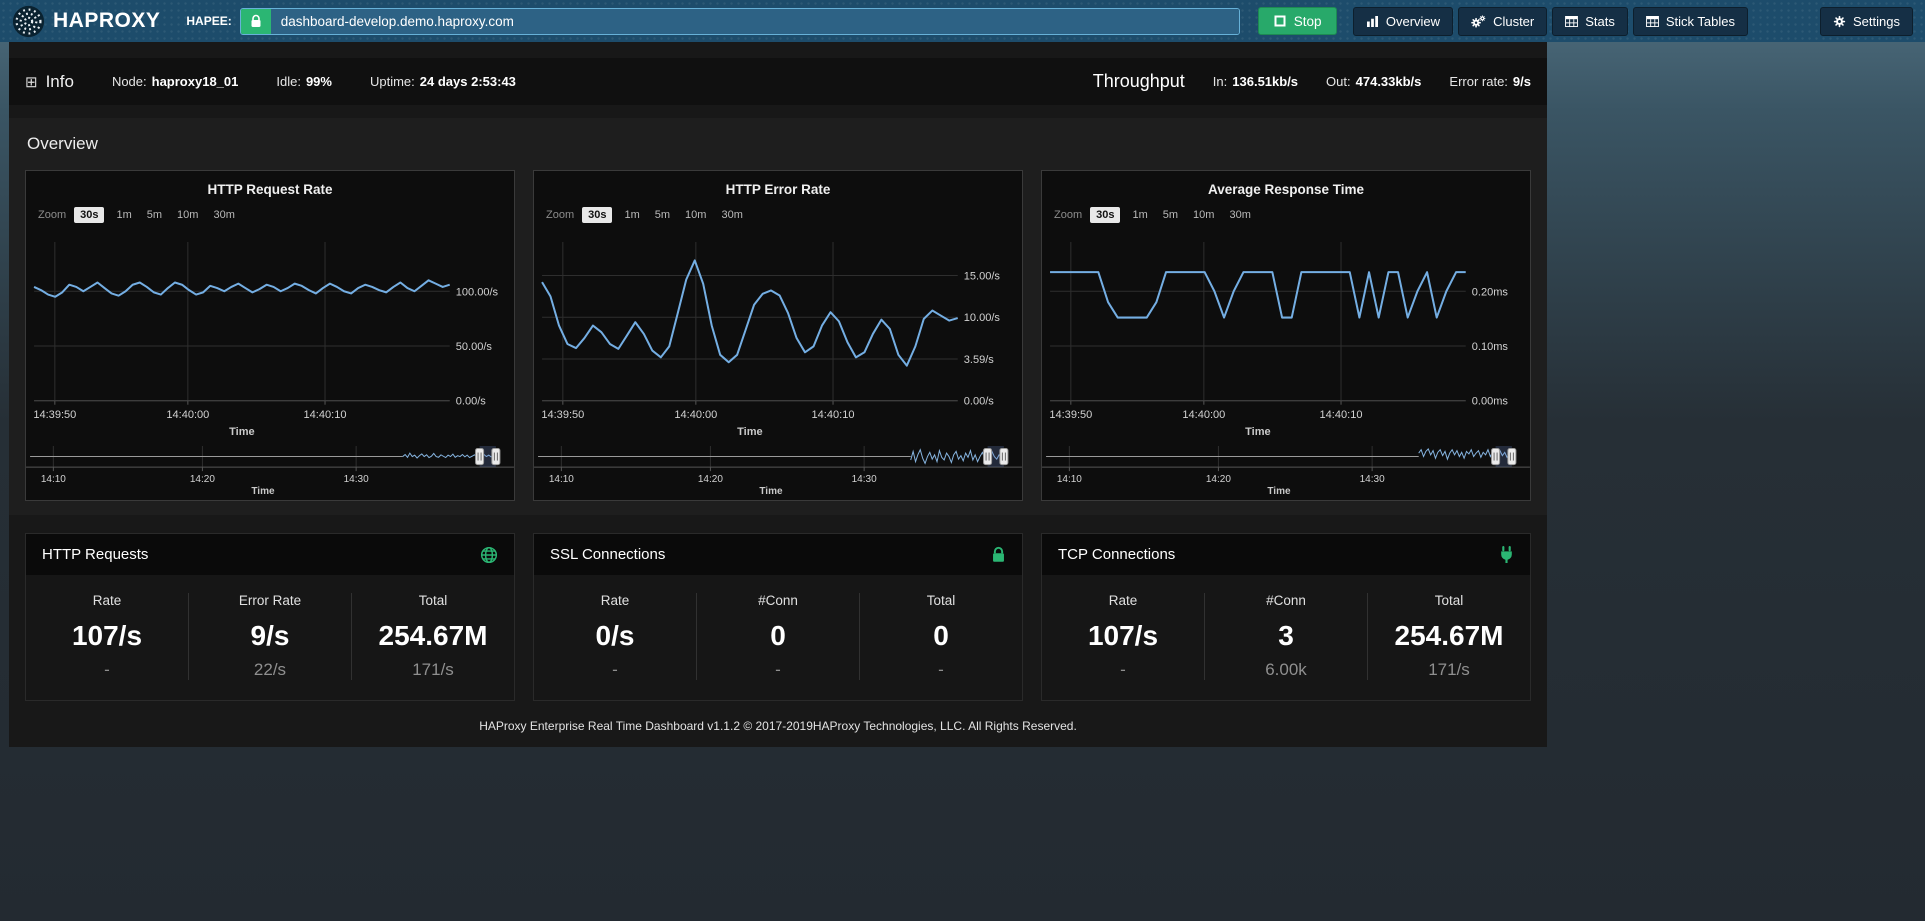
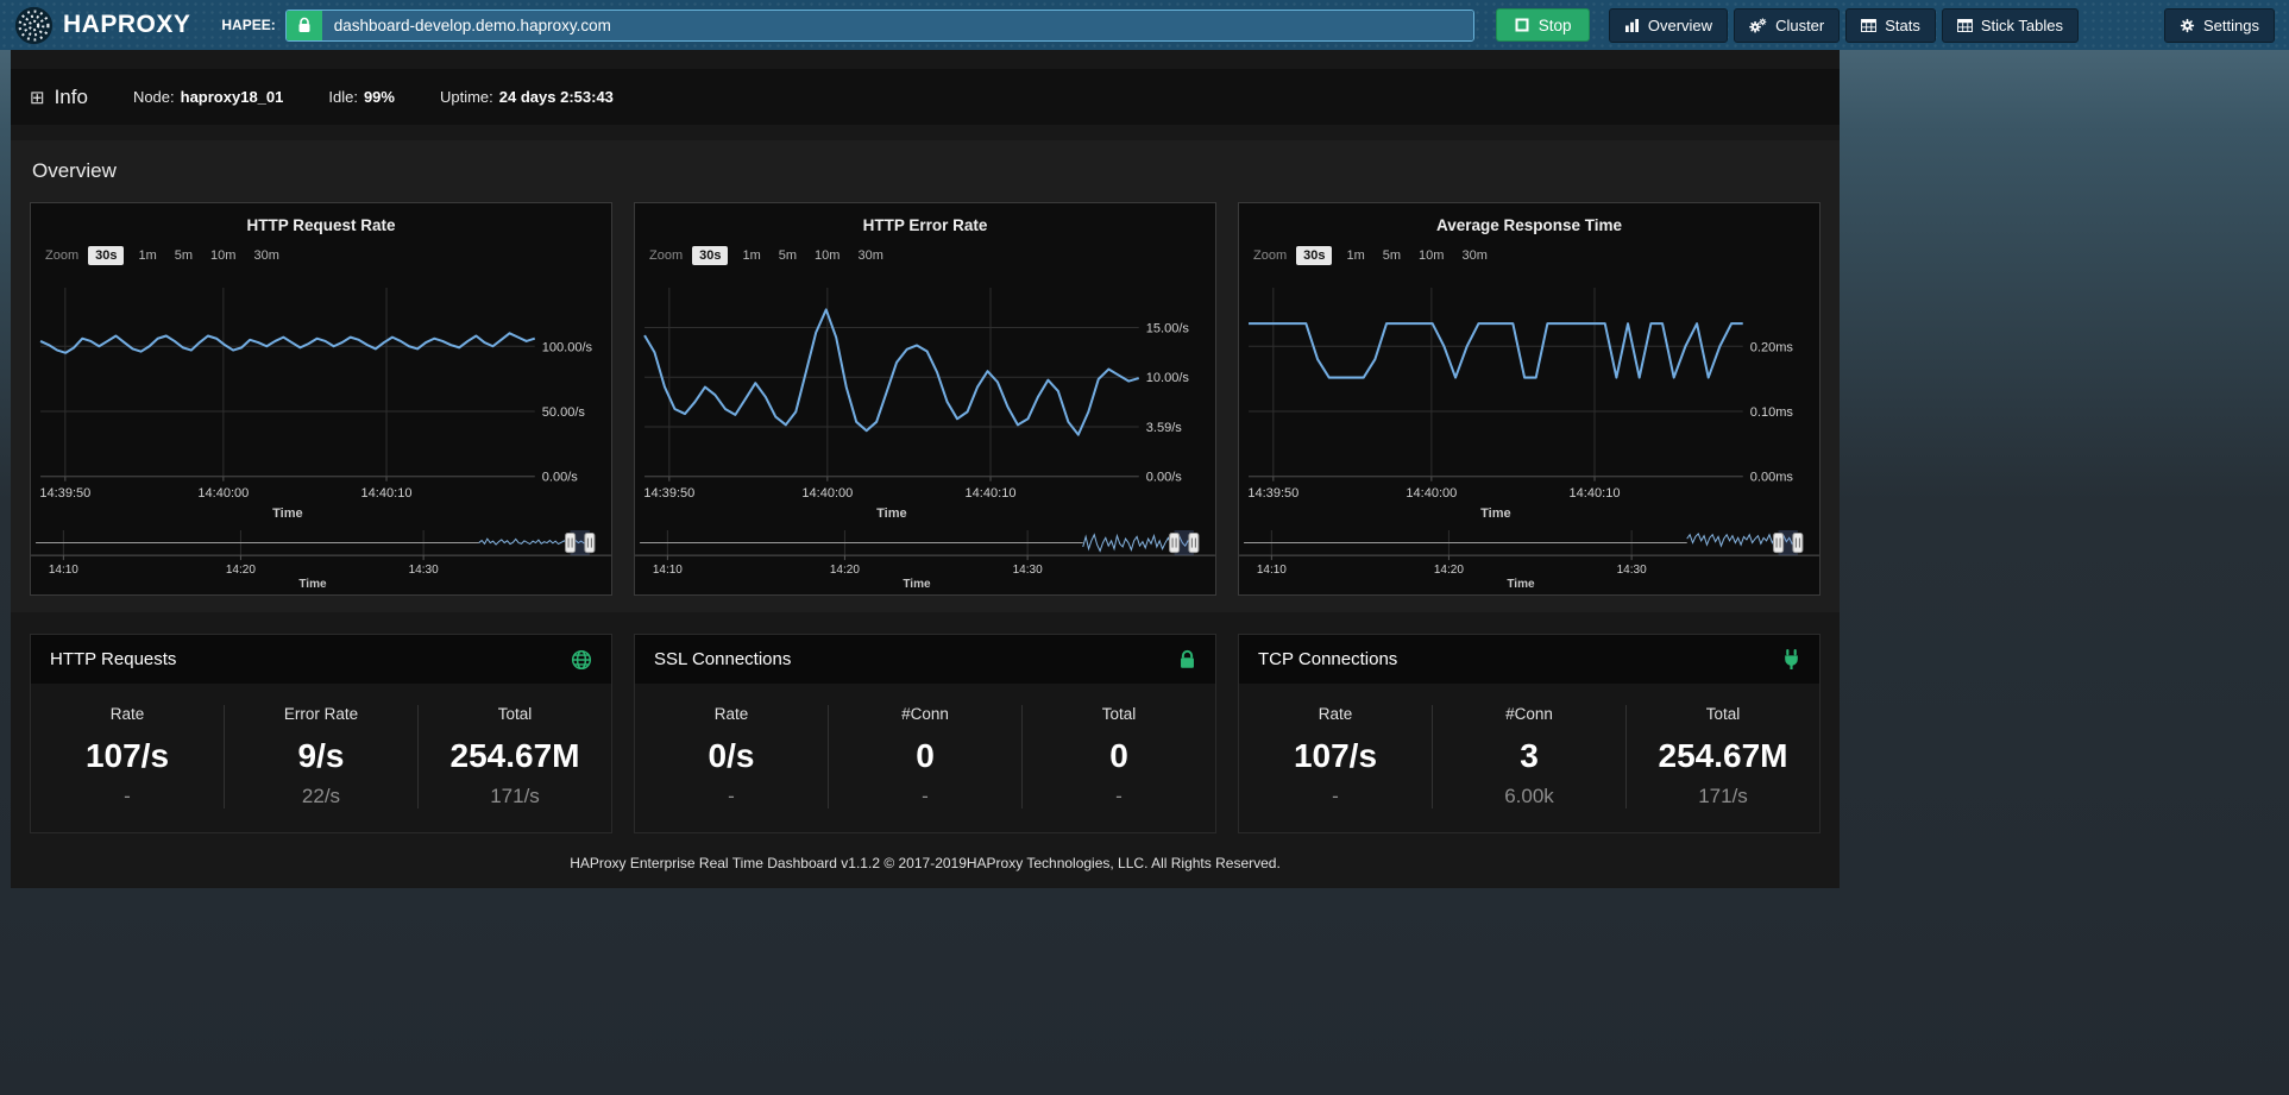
  HAPROXY
  HAPEE:
  dashboard-develop.demo.haproxy.com
  Stop
  Overview
  Cluster
  Stats
  Stick Tables
  Settings
  ⊞
  Info
  Node: haproxy18_01
  Idle: 99%
  Uptime: 24 days 2:53:43
- Throughput
- In: 136.51kb/s
- Out: 474.33kb/s
- Error rate: 9/s
  Overview
  HTTP Request Rate
  Zoom
  30s
  1m
  5m
  10m
  30m
  100.00/s
  50.00/s
  0.00/s
  14:39:50
  14:40:00
  14:40:10
  Time
  14:10
  14:20
  14:30
  Time
  HTTP Error Rate
  Zoom
  30s
  1m
  5m
  10m
  30m
  15.00/s
  10.00/s
  3.59/s
  0.00/s
  14:39:50
  14:40:00
  14:40:10
  Time
  14:10
  14:20
  14:30
  Time
  Average Response Time
  Zoom
  30s
  1m
  5m
  10m
  30m
  0.20ms
  0.10ms
  0.00ms
  14:39:50
  14:40:00
  14:40:10
  Time
  14:10
  14:20
  14:30
  Time
  HTTP Requests
  Rate
  107/s
  -
  Error Rate
  9/s
  22/s
  Total
  254.67M
  171/s
  SSL Connections
  Rate
  0/s
  -
  #Conn
  0
  -
  Total
  0
  -
  TCP Connections
  Rate
  107/s
  -
  #Conn
  3
  6.00k
  Total
  254.67M
  171/s
  HAProxy Enterprise Real Time Dashboard v1.1.2 © 2017-2019HAProxy Technologies, LLC. All Rights Reserved.
